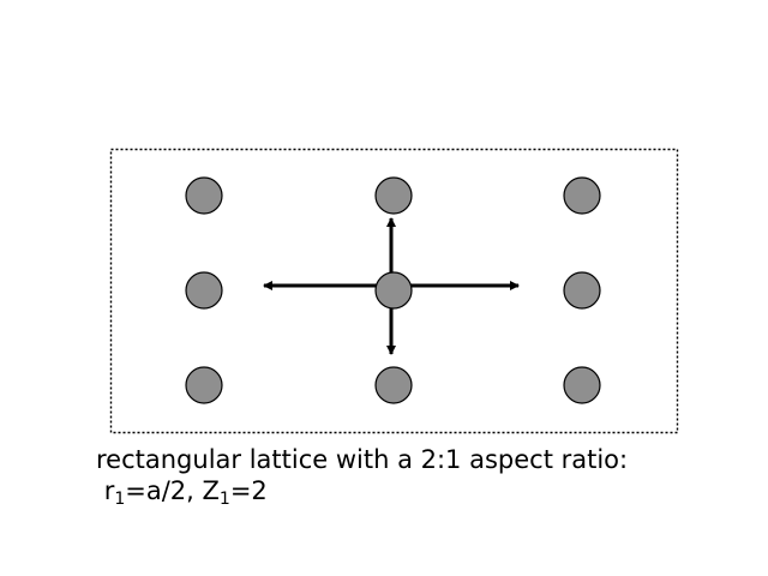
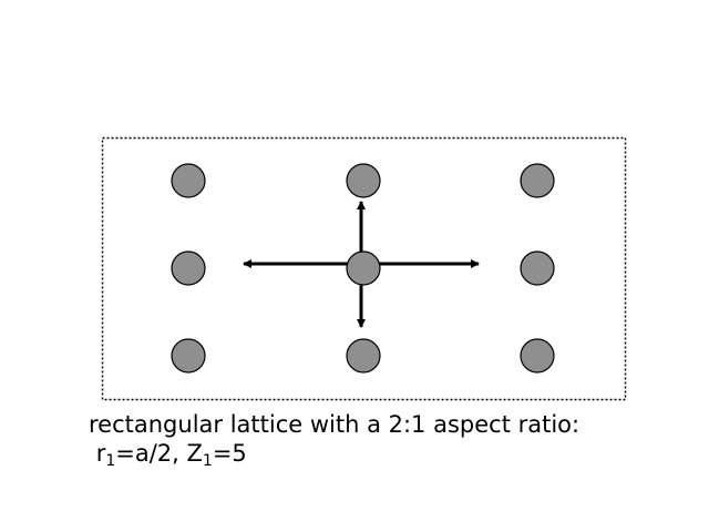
- rectangular lattice with a 2:1 aspect ratio: r1=a/2, Z1=2
+ rectangular lattice with a 2:1 aspect ratio: r1=a/2, Z1=5
